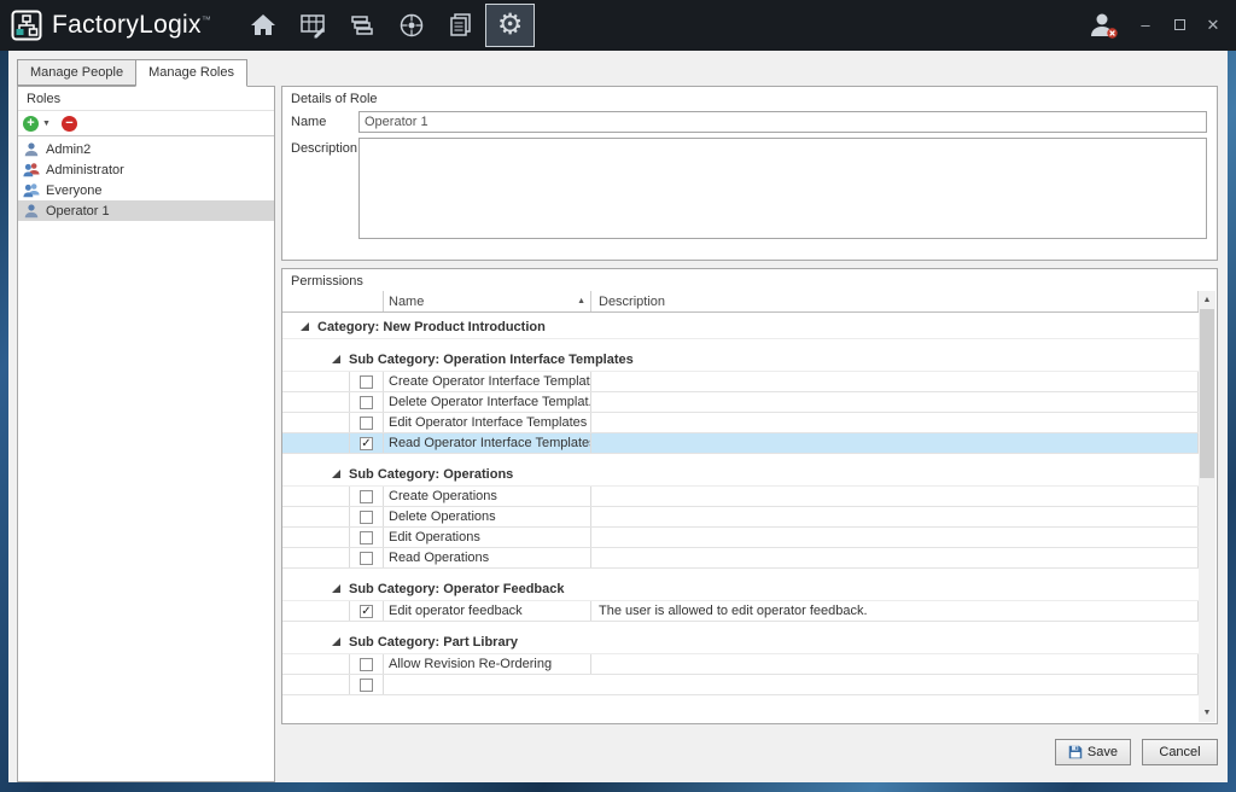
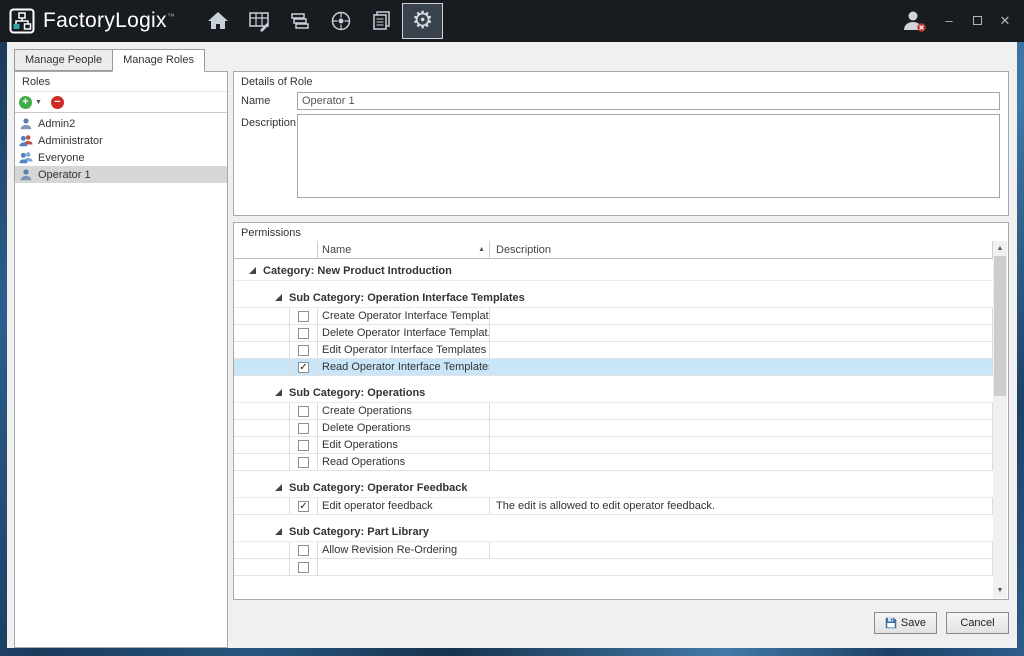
  FactoryLogix™
  ⚙
  –
  ✕
  Manage People
  Manage Roles
  Roles
  +
  −
  Admin2
  Administrator
  Everyone
  Operator 1
  Details of Role
  Name
  Operator 1
  Description
  Permissions
  Name
  Description
  Category: New Product Introduction
  Sub Category: Operation Interface Templates
  Create Operator Interface Templat
  Delete Operator Interface Templat.
  Edit Operator Interface Templates
  ✓
  Read Operator Interface Template
  Sub Category: Operations
  Create Operations
  Delete Operations
  Edit Operations
  Read Operations
  Sub Category: Operator Feedback
  ✓
  Edit operator feedback
- The user is allowed to edit operator feedback.
+ The edit is allowed to edit operator feedback.
  Sub Category: Part Library
  Allow Revision Re-Ordering
  Save
  Cancel
